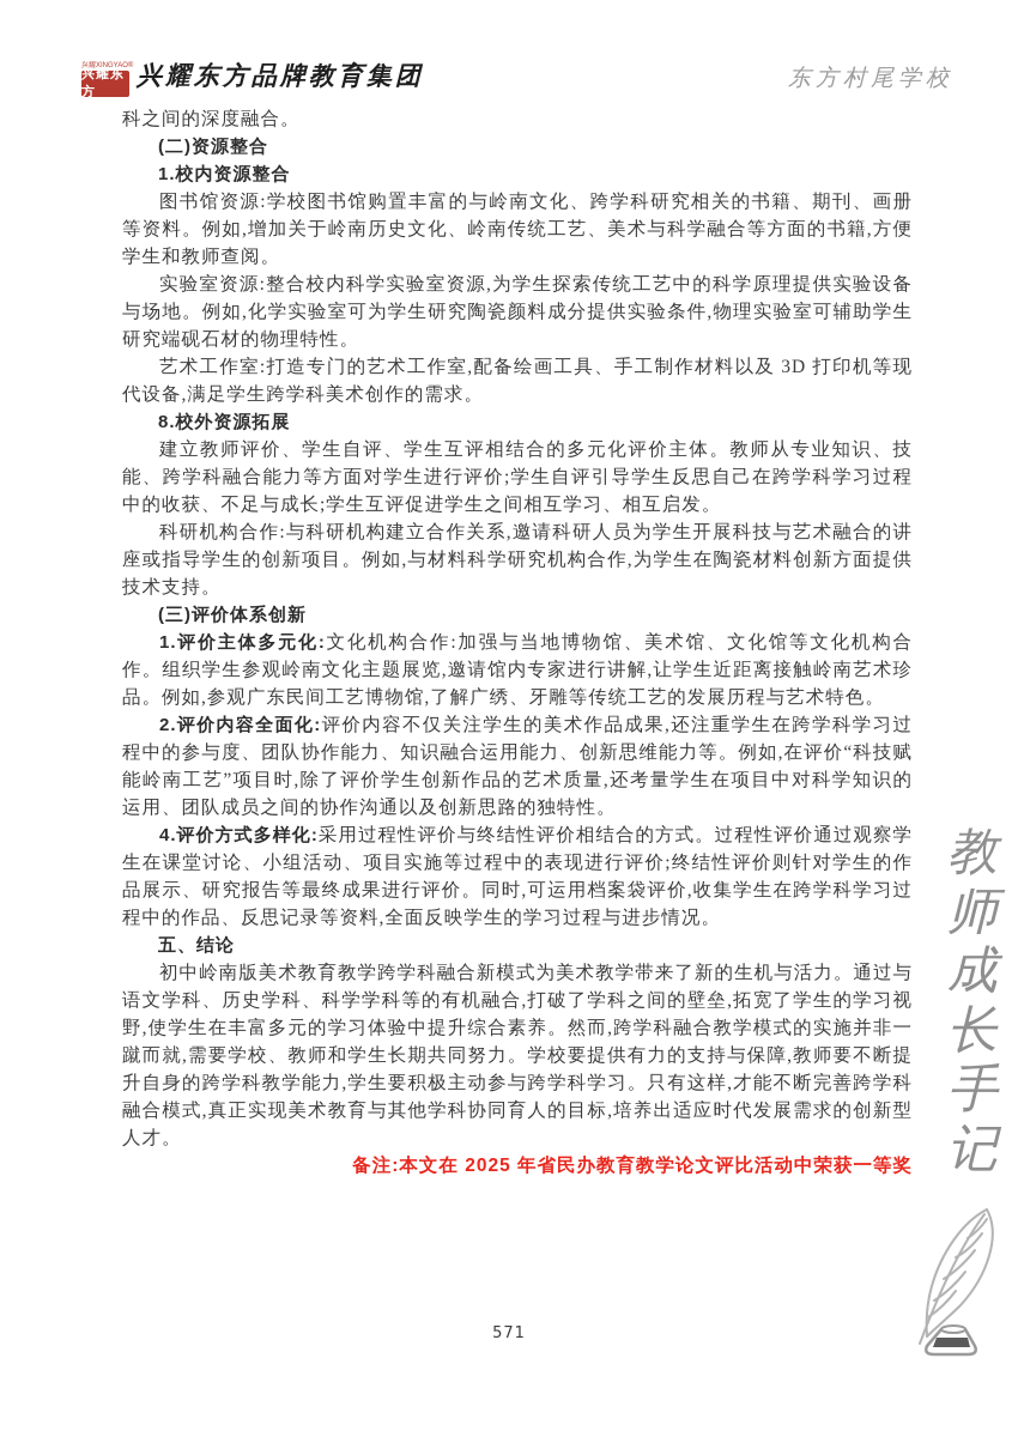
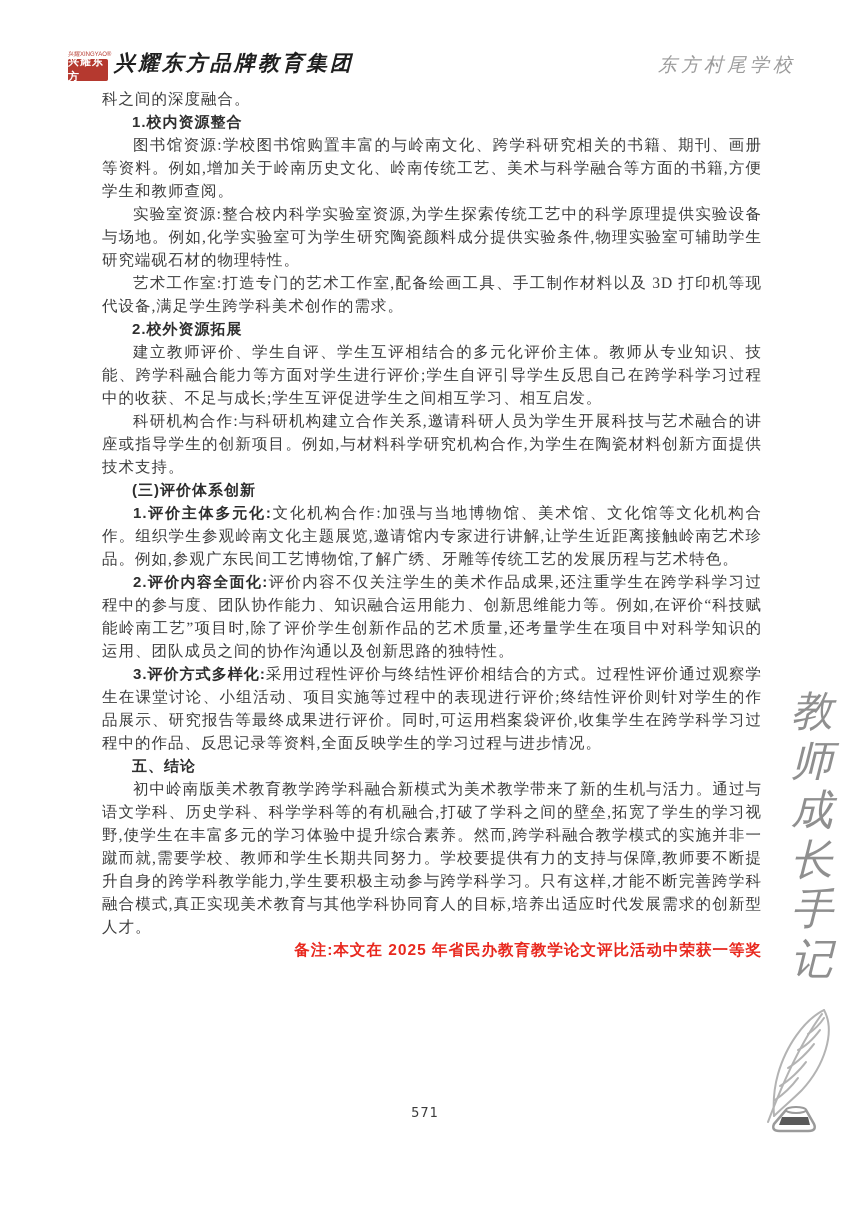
  兴耀东方
  兴耀东方品牌教育集团
  东方村尾学校
  科之间的深度融合。
- (二)资源整合
  1.校内资源整合
  图书馆资源:学校图书馆购置丰富的与岭南文化、跨学科研究相关的书籍、期刊、画册等资料。例如,增加关于岭南历史文化、岭南传统工艺、美术与科学融合等方面的书籍,方便学生和教师查阅。
  实验室资源:整合校内科学实验室资源,为学生探索传统工艺中的科学原理提供实验设备与场地。例如,化学实验室可为学生研究陶瓷颜料成分提供实验条件,物理实验室可辅助学生研究端砚石材的物理特性。
  艺术工作室:打造专门的艺术工作室,配备绘画工具、手工制作材料以及 3D 打印机等现代设备,满足学生跨学科美术创作的需求。
- 8.校外资源拓展
+ 2.校外资源拓展
  建立教师评价、学生自评、学生互评相结合的多元化评价主体。教师从专业知识、技能、跨学科融合能力等方面对学生进行评价;学生自评引导学生反思自己在跨学科学习过程中的收获、不足与成长;学生互评促进学生之间相互学习、相互启发。
  科研机构合作:与科研机构建立合作关系,邀请科研人员为学生开展科技与艺术融合的讲座或指导学生的创新项目。例如,与材料科学研究机构合作,为学生在陶瓷材料创新方面提供技术支持。
  (三)评价体系创新
  1.评价主体多元化:文化机构合作:加强与当地博物馆、美术馆、文化馆等文化机构合作。组织学生参观岭南文化主题展览,邀请馆内专家进行讲解,让学生近距离接触岭南艺术珍品。例如,参观广东民间工艺博物馆,了解广绣、牙雕等传统工艺的发展历程与艺术特色。
  2.评价内容全面化:评价内容不仅关注学生的美术作品成果,还注重学生在跨学科学习过程中的参与度、团队协作能力、知识融合运用能力、创新思维能力等。例如,在评价“科技赋能岭南工艺”项目时,除了评价学生创新作品的艺术质量,还考量学生在项目中对科学知识的运用、团队成员之间的协作沟通以及创新思路的独特性。
- 4.评价方式多样化:采用过程性评价与终结性评价相结合的方式。过程性评价通过观察学生在课堂讨论、小组活动、项目实施等过程中的表现进行评价;终结性评价则针对学生的作品展示、研究报告等最终成果进行评价。同时,可运用档案袋评价,收集学生在跨学科学习过程中的作品、反思记录等资料,全面反映学生的学习过程与进步情况。
+ 3.评价方式多样化:采用过程性评价与终结性评价相结合的方式。过程性评价通过观察学生在课堂讨论、小组活动、项目实施等过程中的表现进行评价;终结性评价则针对学生的作品展示、研究报告等最终成果进行评价。同时,可运用档案袋评价,收集学生在跨学科学习过程中的作品、反思记录等资料,全面反映学生的学习过程与进步情况。
  五、结论
  初中岭南版美术教育教学跨学科融合新模式为美术教学带来了新的生机与活力。通过与语文学科、历史学科、科学学科等的有机融合,打破了学科之间的壁垒,拓宽了学生的学习视野,使学生在丰富多元的学习体验中提升综合素养。然而,跨学科融合教学模式的实施并非一蹴而就,需要学校、教师和学生长期共同努力。学校要提供有力的支持与保障,教师要不断提升自身的跨学科教学能力,学生要积极主动参与跨学科学习。只有这样,才能不断完善跨学科融合模式,真正实现美术教育与其他学科协同育人的目标,培养出适应时代发展需求的创新型人才。
  备注:本文在 2025 年省民办教育教学论文评比活动中荣获一等奖
  教
  师
  成
  长
  手
  记
  571
